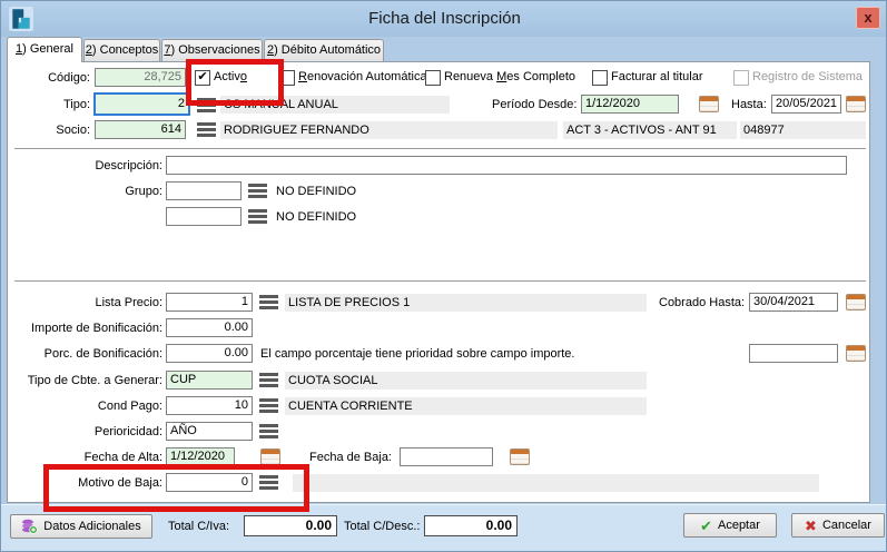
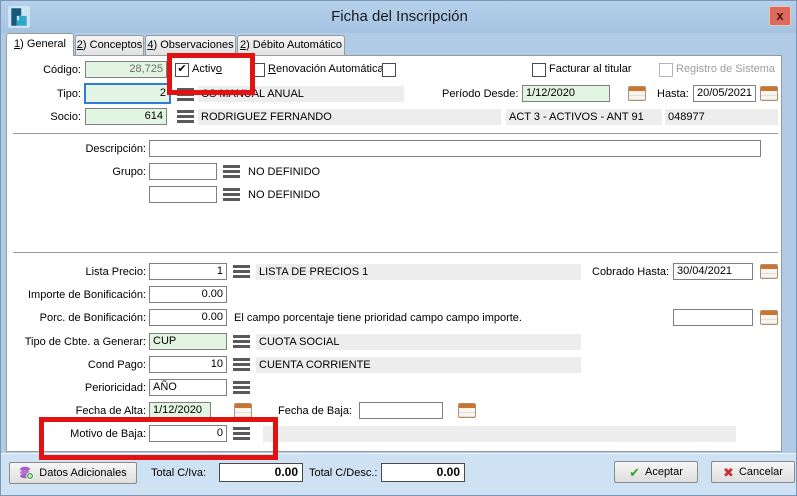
  Ficha del Inscripción
  x
  1) General
  2) Conceptos
- 7) Observaciones
+ 4) Observaciones
  2) Débito Automático
  Código:
  28,725
  ✔
  Activo
  Renovación Automática
- Renueva Mes Completo
  Facturar al titular
  Registro de Sistema
  Tipo:
  2
  CS MANUAL ANUAL
  Período Desde:
  1/12/2020
  Hasta:
  20/05/2021
  Socio:
  614
  RODRIGUEZ FERNANDO
  ACT 3 - ACTIVOS - ANT 91
  048977
  Descripción:
  Grupo:
  NO DEFINIDO
  NO DEFINIDO
  Lista Precio:
  1
  LISTA DE PRECIOS 1
  Cobrado Hasta:
  30/04/2021
  Importe de Bonificación:
  0.00
  Porc. de Bonificación:
  0.00
- El campo porcentaje tiene prioridad sobre campo importe.
+ El campo porcentaje tiene prioridad campo campo importe.
  Tipo de Cbte. a Generar:
  CUP
  CUOTA SOCIAL
  Cond Pago:
  10
  CUENTA CORRIENTE
  Perioricidad:
  AÑO
  Fecha de Alta:
  1/12/2020
  Fecha de Baja:
  Motivo de Baja:
  0
  Datos Adicionales
  Total C/Iva:
  0.00
  Total C/Desc.:
  0.00
  ✔
  Aceptar
  ✖
  Cancelar
